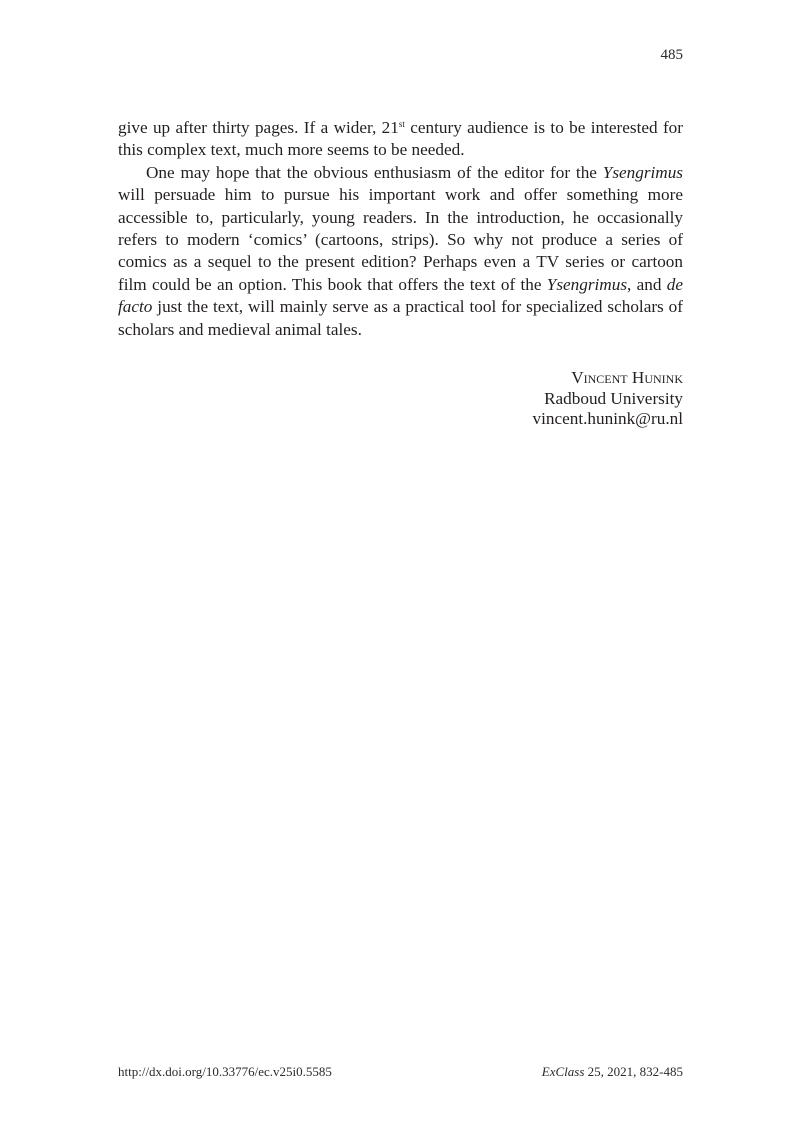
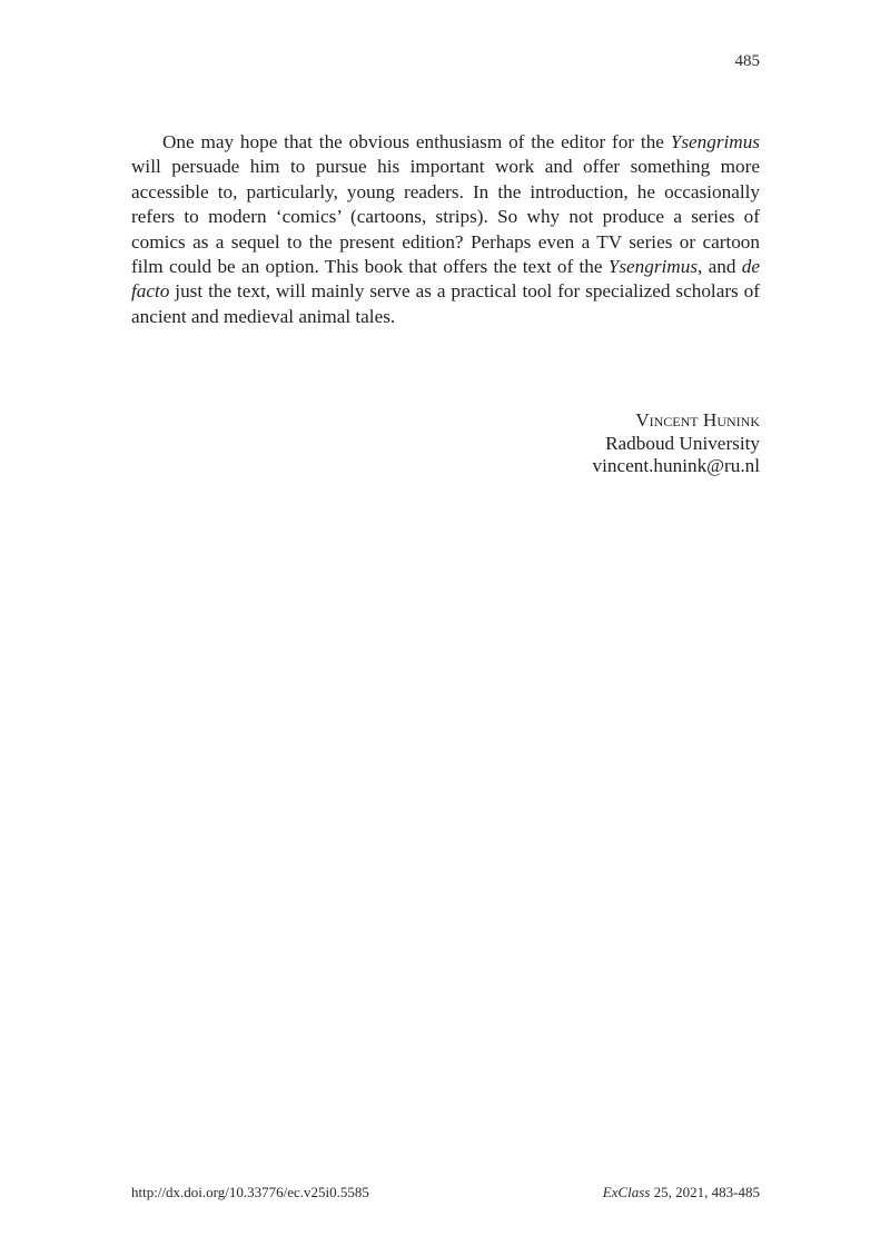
  485
- give up after thirty pages. If a wider, 21st century audience is to be interested for this complex text, much more seems to be needed.
- One may hope that the obvious enthusiasm of the editor for the Ysengrimus will persuade him to pursue his important work and offer something more accessible to, particularly, young readers. In the introduction, he occasionally refers to modern ‘comics’ (cartoons, strips). So why not produce a series of comics as a sequel to the present edition? Perhaps even a TV series or cartoon film could be an option. This book that offers the text of the Ysengrimus, and de facto just the text, will mainly serve as a practical tool for specialized scholars of scholars and medieval animal tales.
+ One may hope that the obvious enthusiasm of the editor for the Ysengrimus will persuade him to pursue his important work and offer something more accessible to, particularly, young readers. In the introduction, he occasionally refers to modern ‘comics’ (cartoons, strips). So why not produce a series of comics as a sequel to the present edition? Perhaps even a TV series or cartoon film could be an option. This book that offers the text of the Ysengrimus, and de facto just the text, will mainly serve as a practical tool for specialized scholars of ancient and medieval animal tales.
  Vincent Hunink
  Radboud University
  vincent.hunink@ru.nl
  http://dx.doi.org/10.33776/ec.v25i0.5585
- ExClass 25, 2021, 832-485
+ ExClass 25, 2021, 483-485
